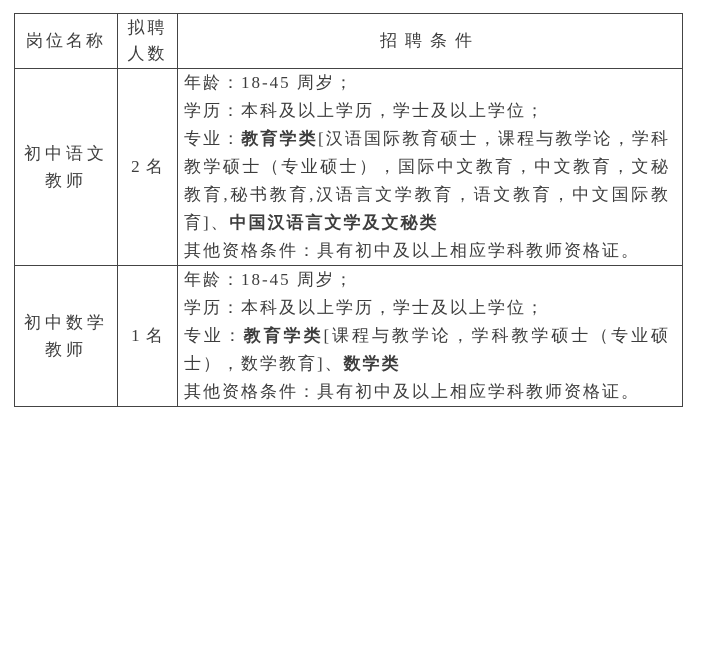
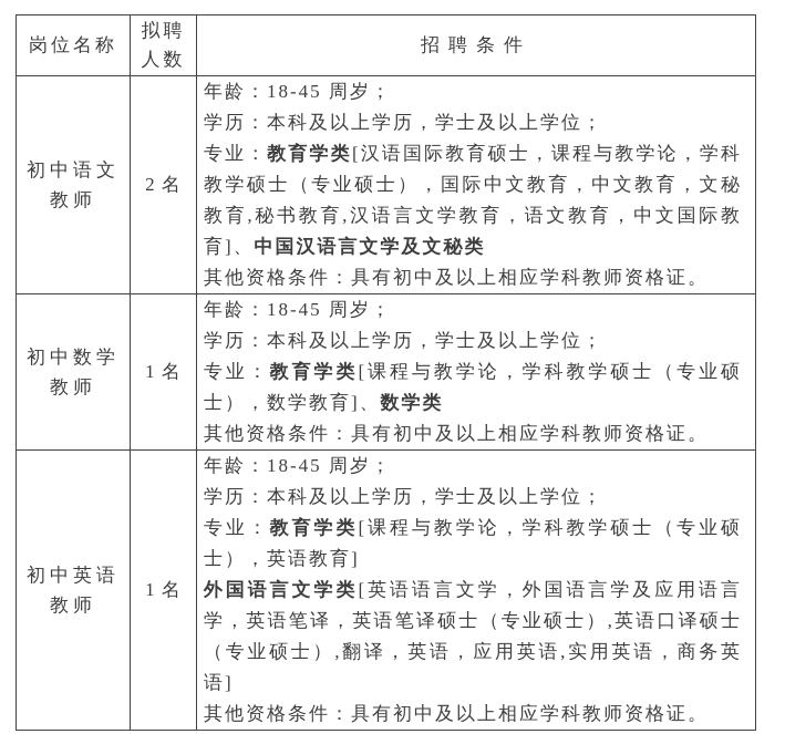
  岗位名称	拟聘人数	招聘条件
  初中语文教师	2 名	年龄：18-45 周岁；学历：本科及以上学历，学士及以上学位；专业：教育学类[汉语国际教育硕士，课程与教学论，学科教学硕士（专业硕士），国际中文教育，中文教育，文秘教育,秘书教育,汉语言文学教育，语文教育，中文国际教育]、中国汉语言文学及文秘类其他资格条件：具有初中及以上相应学科教师资格证。
  初中数学教师	1 名	年龄：18-45 周岁；学历：本科及以上学历，学士及以上学位；专业：教育学类[课程与教学论，学科教学硕士（专业硕士），数学教育]、数学类其他资格条件：具有初中及以上相应学科教师资格证。
+ 初中英语教师	1 名	年龄：18-45 周岁；学历：本科及以上学历，学士及以上学位；专业：教育学类[课程与教学论，学科教学硕士（专业硕士），英语教育]外国语言文学类[英语语言文学，外国语言学及应用语言学，英语笔译，英语笔译硕士（专业硕士）,英语口译硕士（专业硕士）,翻译，英语，应用英语,实用英语，商务英语]其他资格条件：具有初中及以上相应学科教师资格证。
